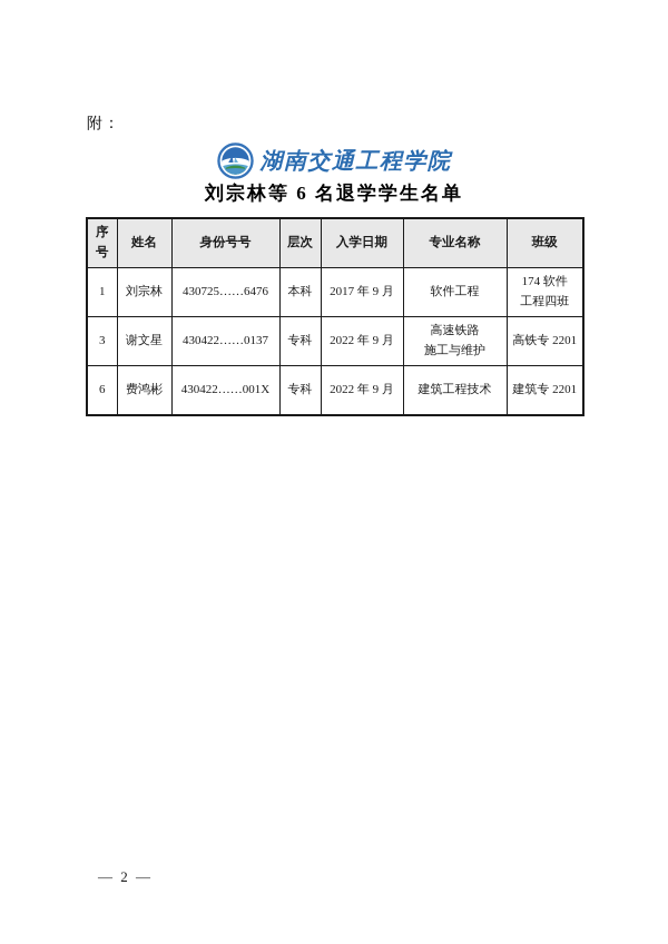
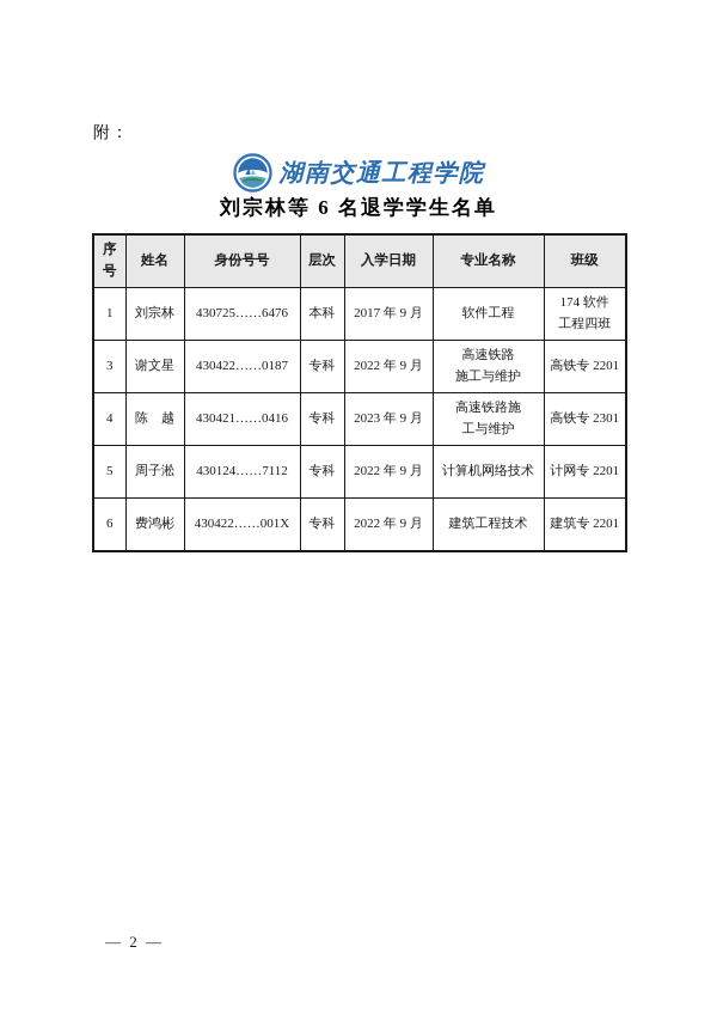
  附：
  湖南交通工程学院
  刘宗林等 6 名退学学生名单
  序 号	姓名	身份号号	层次	入学日期	专业名称	班级
  1	刘宗林	430725……6476	本科	2017 年 9 月	软件工程	174 软件 工程四班
- 3	谢文星	430422……0137	专科	2022 年 9 月	高速铁路 施工与维护	高铁专 2201
+ 3	谢文星	430422……0187	专科	2022 年 9 月	高速铁路 施工与维护	高铁专 2201
+ 4	陈 越	430421……0416	专科	2023 年 9 月	高速铁路施 工与维护	高铁专 2301
+ 5	周子淞	430124……7112	专科	2022 年 9 月	计算机网络技术	计网专 2201
  6	费鸿彬	430422……001X	专科	2022 年 9 月	建筑工程技术	建筑专 2201
  — 2 —
